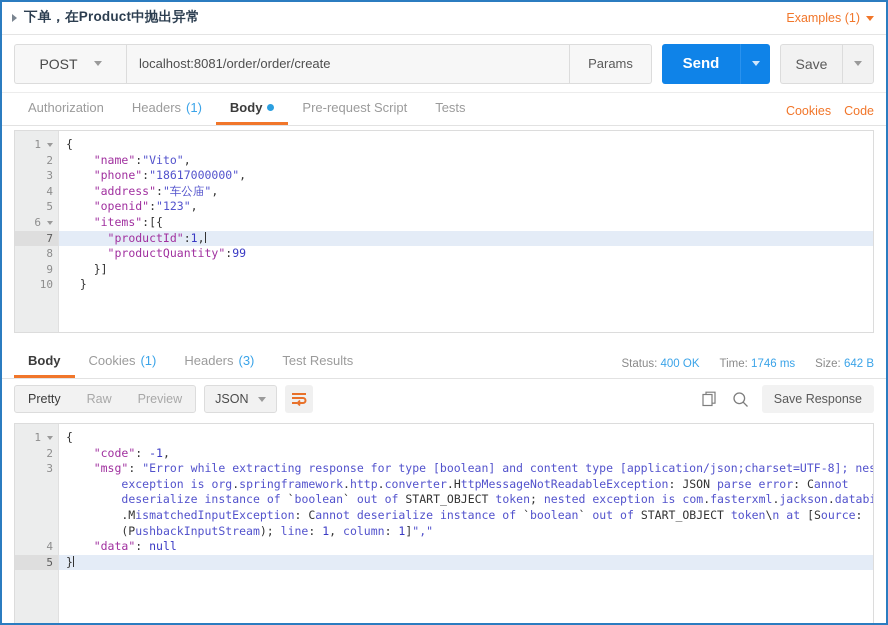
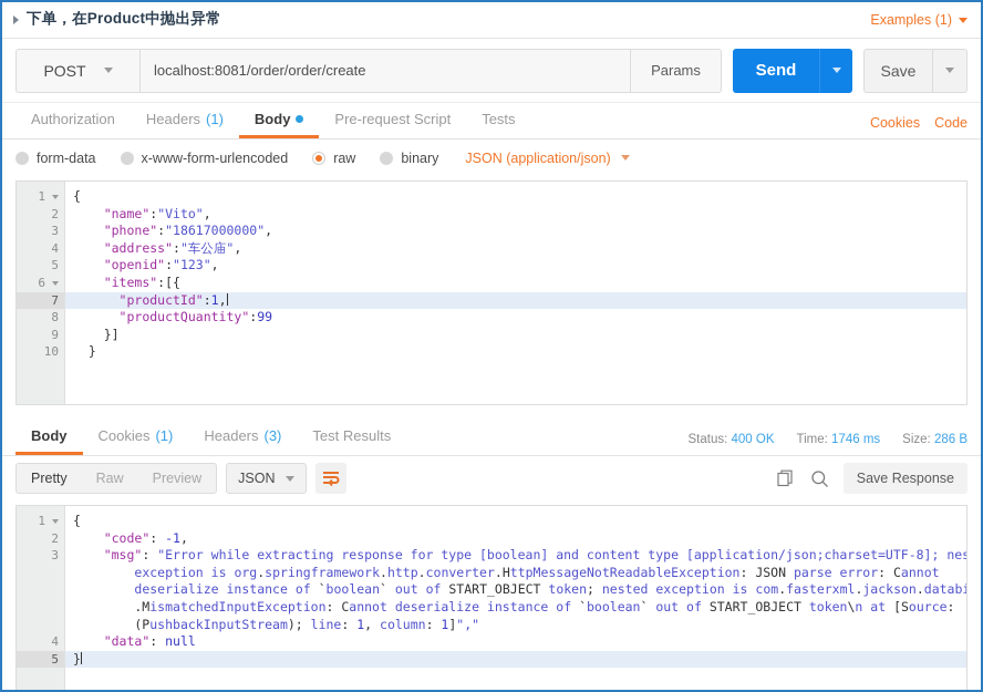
  下单，在Product中抛出异常
  Examples (1)
  POST
  localhost:8081/order/order/create
  Params
  Send
  Save
  Authorization
  Headers
  (1)
  Body
  Pre-request Script
  Tests
  Cookies
  Code
+ form-data
+ x-www-form-urlencoded
+ raw
+ binary
+ JSON (application/json)
  1
  2
  3
  4
  5
  6
  7
  8
  9
  10
  {
  "name":"Vito",
  "phone":"18617000000",
  "address":"车公庙",
  "openid":"123",
  "items":[{
  "productId":1,
  "productQuantity":99
  }]
  }
  Body
  Cookies
  (1)
  Headers
  (3)
  Test Results
  Status: 400 OK
  Time: 1746 ms
- Size: 642 B
+ Size: 286 B
  Pretty
  Raw
  Preview
  JSON
  Save Response
  1
  2
  3
  4
  5
  {
  "code": -1,
  "msg": "Error while extracting response for type [boolean] and content type [application/json;charset=UTF-8]; nes
  exception is org.springframework.http.converter.HttpMessageNotReadableException: JSON parse error: Cannot
  deserialize instance of `boolean` out of START_OBJECT token; nested exception is com.fasterxml.jackson.databi
  .MismatchedInputException: Cannot deserialize instance of `boolean` out of START_OBJECT token\n at [Source:
  (PushbackInputStream); line: 1, column: 1]","
  "data": null
  }
